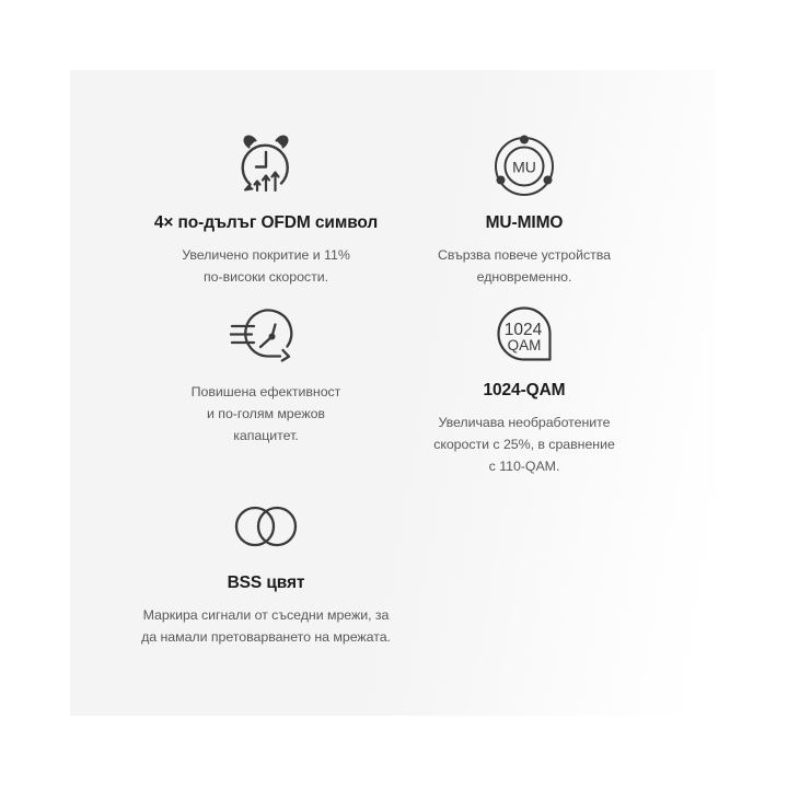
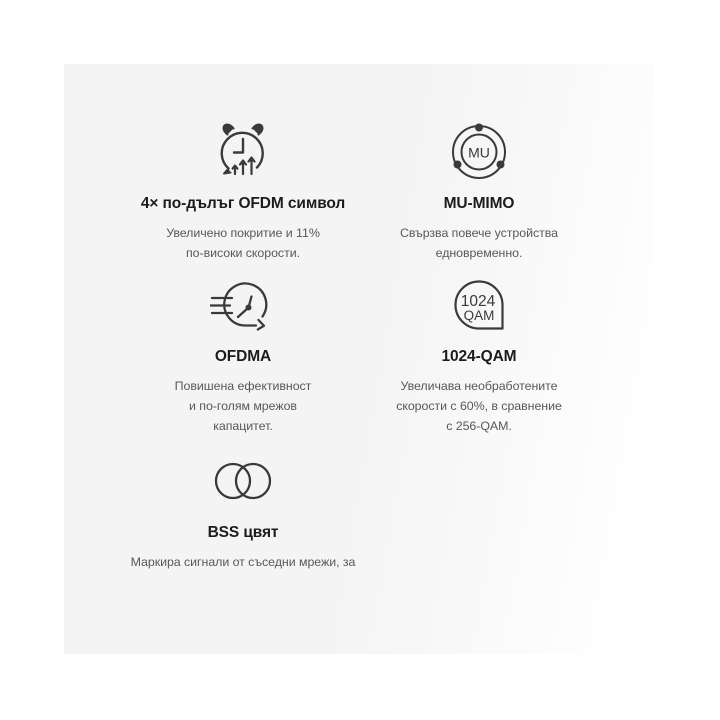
  4× по-дълъг OFDM символ
  Увеличено покритие и 11%
  по-високи скорости.
  MU
  MU-MIMO
  Свързва повече устройства
  едновременно.
+ OFDMA
  Повишена ефективност
  и по-голям мрежов
  капацитет.
  1024
  QAM
  1024-QAM
  Увеличава необработените
- скорости с 25%, в сравнение
+ скорости с 60%, в сравнение
- с 110-QAM.
+ с 256-QAM.
  BSS цвят
  Маркира сигнали от съседни мрежи, за
- да намали претоварването на мрежата.
